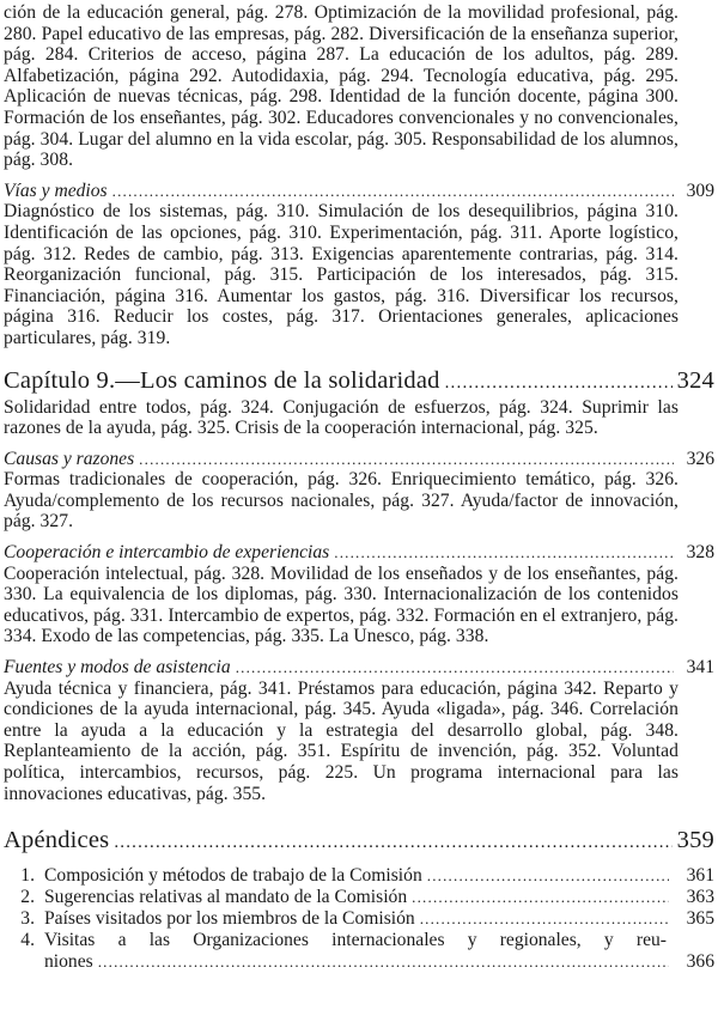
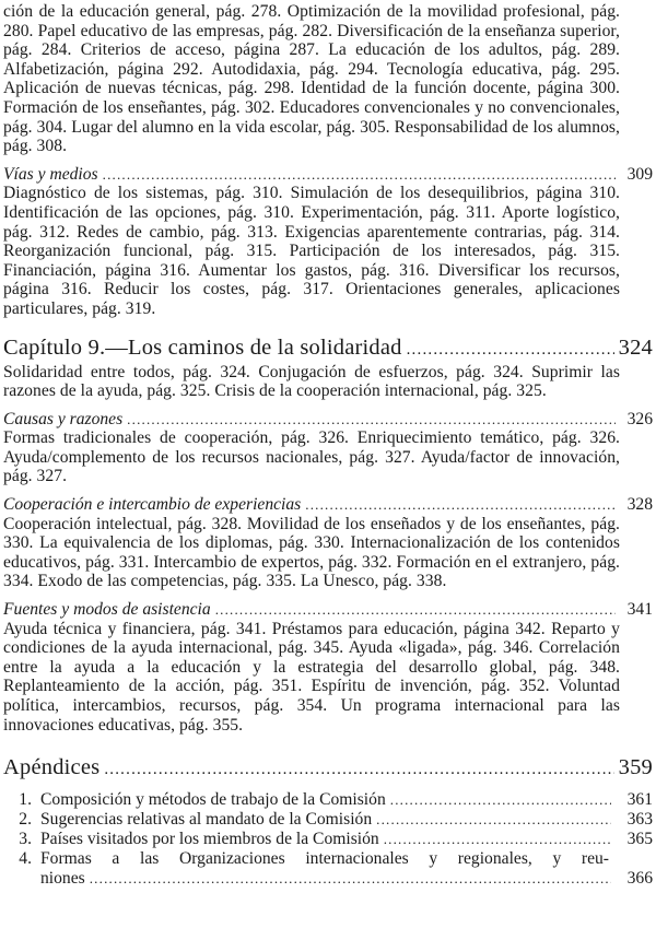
  ción de la educación general, pág. 278. Optimización de la movilidad profesional, pág. 280. Papel educativo de las empresas, pág. 282. Diversificación de la enseñanza superior, pág. 284. Criterios de acceso, página 287. La educación de los adultos, pág. 289. Alfabetización, página 292. Autodidaxia, pág. 294. Tecnología educativa, pág. 295. Aplicación de nuevas técnicas, pág. 298. Identidad de la función docente, página 300. Formación de los enseñantes, pág. 302. Educadores convencionales y no convencionales, pág. 304. Lugar del alumno en la vida escolar, pág. 305. Responsabilidad de los alumnos, pág. 308.
  Vías y medios
  309
  Diagnóstico de los sistemas, pág. 310. Simulación de los desequilibrios, página 310. Identificación de las opciones, pág. 310. Experimentación, pág. 311. Aporte logístico, pág. 312. Redes de cambio, pág. 313. Exigencias aparentemente contrarias, pág. 314. Reorganización funcional, pág. 315. Participación de los interesados, pág. 315. Financiación, página 316. Aumentar los gastos, pág. 316. Diversificar los recursos, página 316. Reducir los costes, pág. 317. Orientaciones generales, aplicaciones particulares, pág. 319.
  Capítulo 9.—Los caminos de la solidaridad
  324
  Solidaridad entre todos, pág. 324. Conjugación de esfuerzos, pág. 324. Suprimir las razones de la ayuda, pág. 325. Crisis de la cooperación internacional, pág. 325.
  Causas y razones
  326
  Formas tradicionales de cooperación, pág. 326. Enriquecimiento temático, pág. 326. Ayuda/complemento de los recursos nacionales, pág. 327. Ayuda/factor de innovación, pág. 327.
  Cooperación e intercambio de experiencias
  328
  Cooperación intelectual, pág. 328. Movilidad de los enseñados y de los enseñantes, pág. 330. La equivalencia de los diplomas, pág. 330. Internacionalización de los contenidos educativos, pág. 331. Intercambio de expertos, pág. 332. Formación en el extranjero, pág. 334. Exodo de las competencias, pág. 335. La Unesco, pág. 338.
  Fuentes y modos de asistencia
  341
- Ayuda técnica y financiera, pág. 341. Préstamos para educación, página 342. Reparto y condiciones de la ayuda internacional, pág. 345. Ayuda «ligada», pág. 346. Correlación entre la ayuda a la educación y la estrategia del desarrollo global, pág. 348. Replanteamiento de la acción, pág. 351. Espíritu de invención, pág. 352. Voluntad política, intercambios, recursos, pág. 225. Un programa internacional para las innovaciones educativas, pág. 355.
+ Ayuda técnica y financiera, pág. 341. Préstamos para educación, página 342. Reparto y condiciones de la ayuda internacional, pág. 345. Ayuda «ligada», pág. 346. Correlación entre la ayuda a la educación y la estrategia del desarrollo global, pág. 348. Replanteamiento de la acción, pág. 351. Espíritu de invención, pág. 352. Voluntad política, intercambios, recursos, pág. 354. Un programa internacional para las innovaciones educativas, pág. 355.
  Apéndices
  359
  1.
  Composición y métodos de trabajo de la Comisión
  361
  2.
  Sugerencias relativas al mandato de la Comisión
  363
  3.
  Países visitados por los miembros de la Comisión
  365
  4.
- Visitas a las Organizaciones internacionales y regionales, y reu-
+ Formas a las Organizaciones internacionales y regionales, y reu-
  niones
  366
